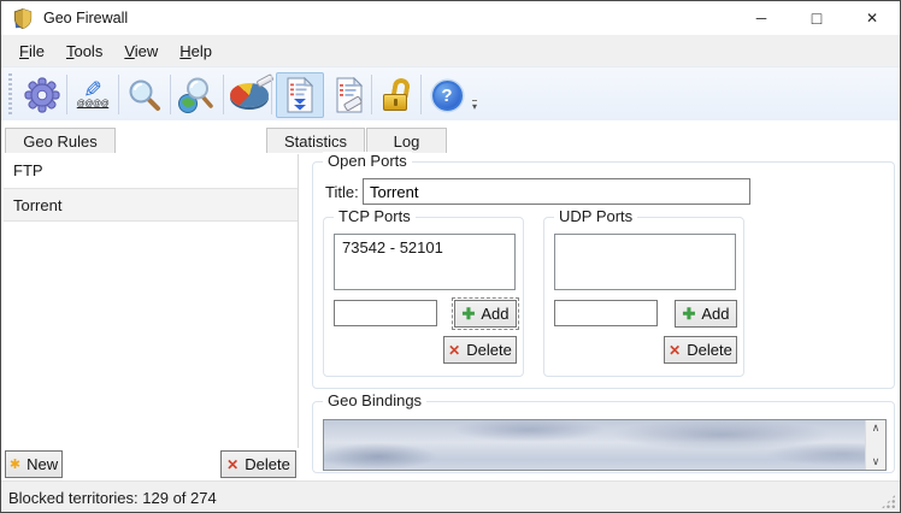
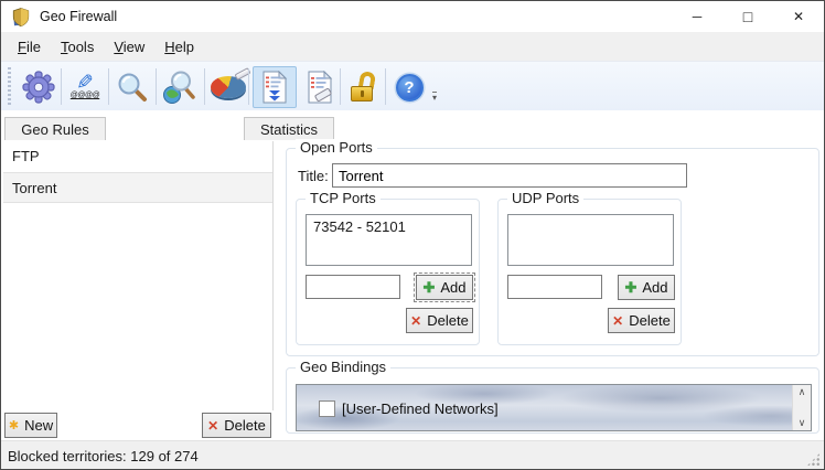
  Geo Firewall
  ─
  □
  ✕
  File
  Tools
  View
  Help
  ?
  ▾
  Geo Rules
  Statistics
- Log
  FTP
  Torrent
  ✱
  New
  ✕
  Delete
  Open Ports
  Title:
  Torrent
  TCP Ports
  73542 - 52101
  ✚
  Add
  ✕
  Delete
  UDP Ports
  ✚
  Add
  ✕
  Delete
  Geo Bindings
+ [User-Defined Networks]
  ∧
  ∨
  Blocked territories: 129 of 274
